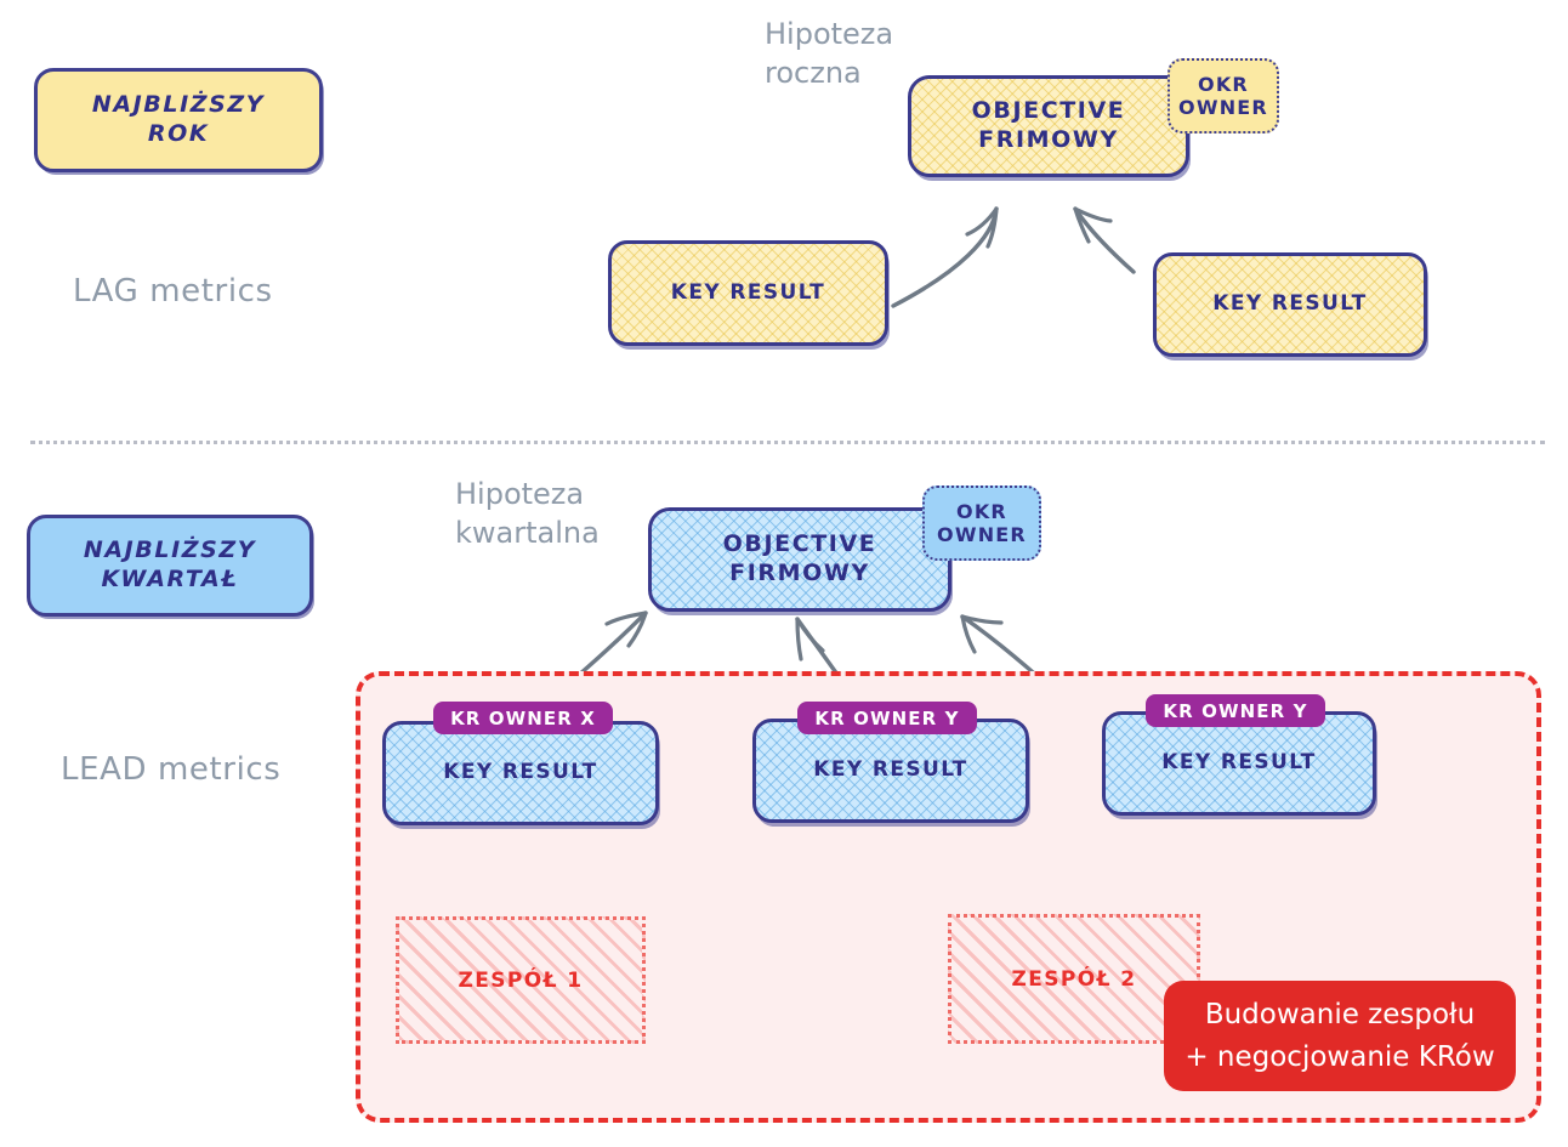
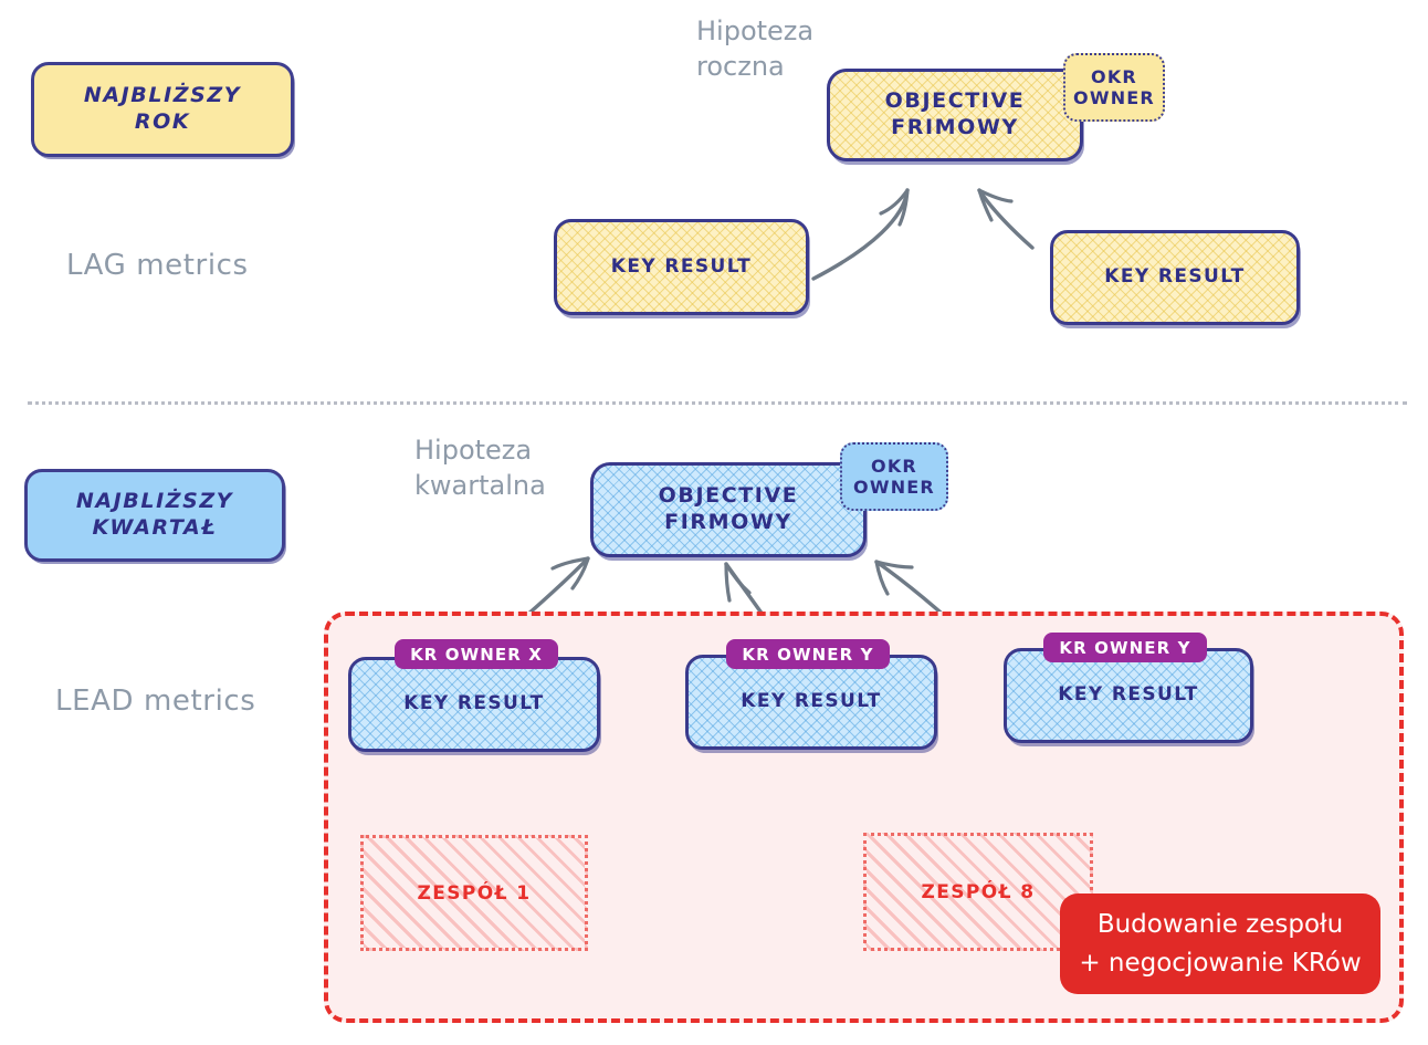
  NAJBLIŻSZY
  ROK
  LAG metrics
  Hipoteza
  roczna
  OBJECTIVE
  FRIMOWY
  OKR
  OWNER
  KEY RESULT
  KEY RESULT
  NAJBLIŻSZY
  KWARTAŁ
  LEAD metrics
  Hipoteza
  kwartalna
  OBJECTIVE
  FIRMOWY
  OKR
  OWNER
  KEY RESULT
  KR OWNER X
  KEY RESULT
  KR OWNER Y
  KEY RESULT
  KR OWNER Y
  ZESPÓŁ 1
- ZESPÓŁ 2
+ ZESPÓŁ 8
  Budowanie zespołu
  + negocjowanie KRów
